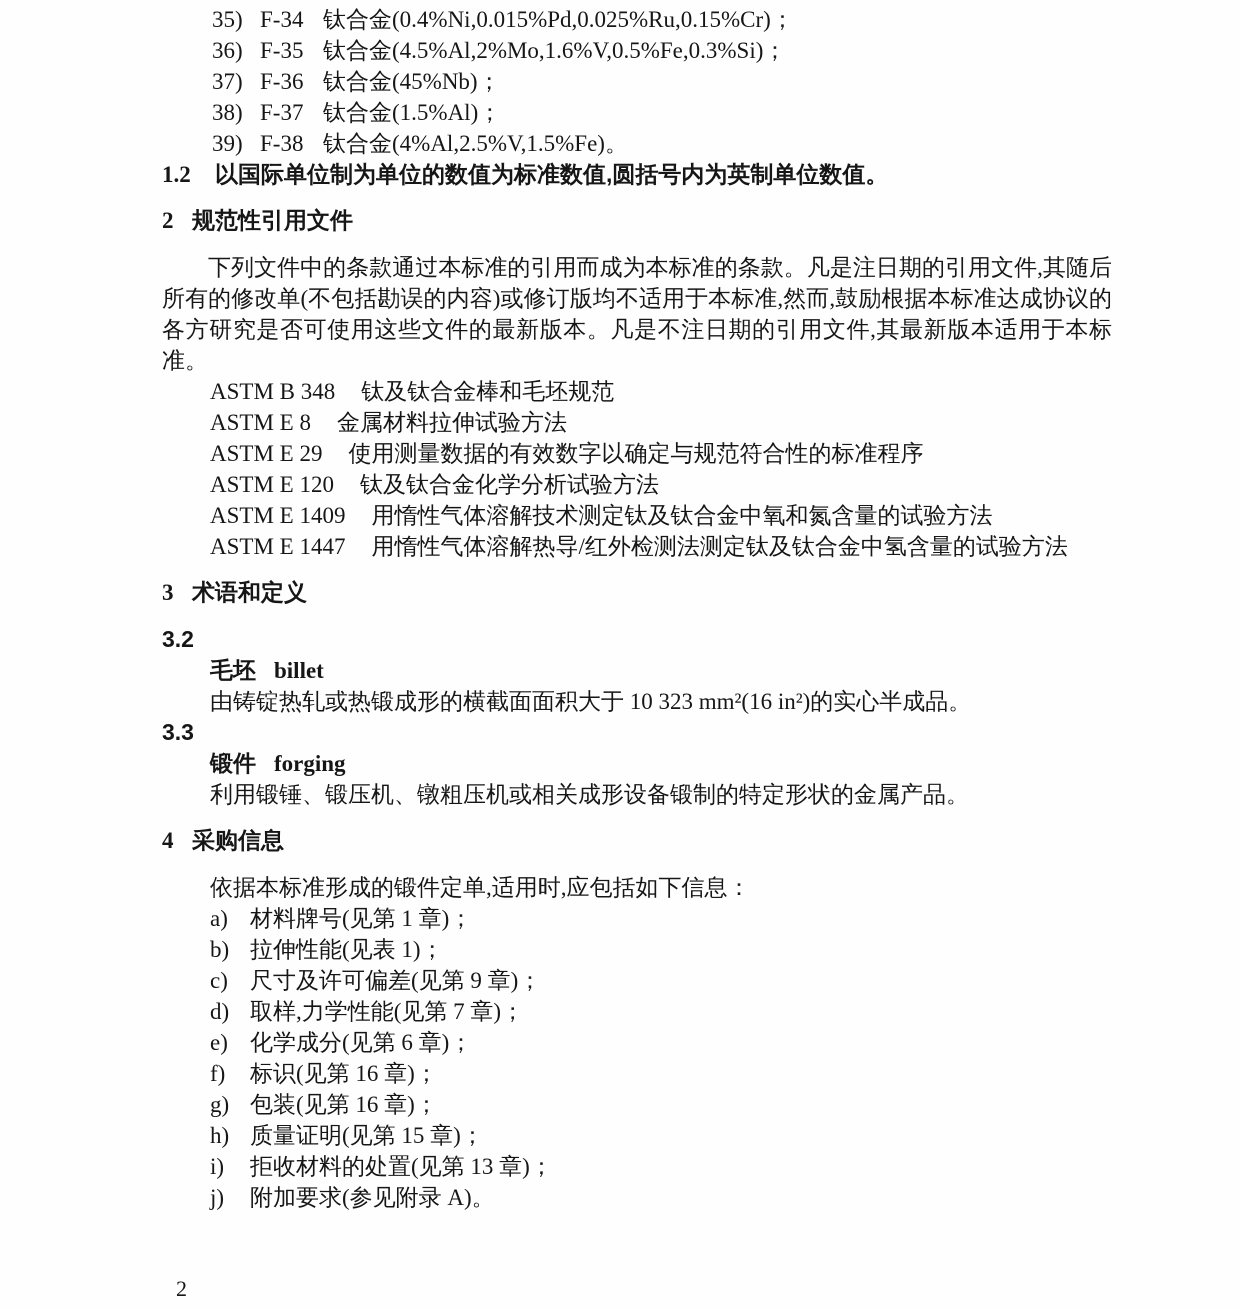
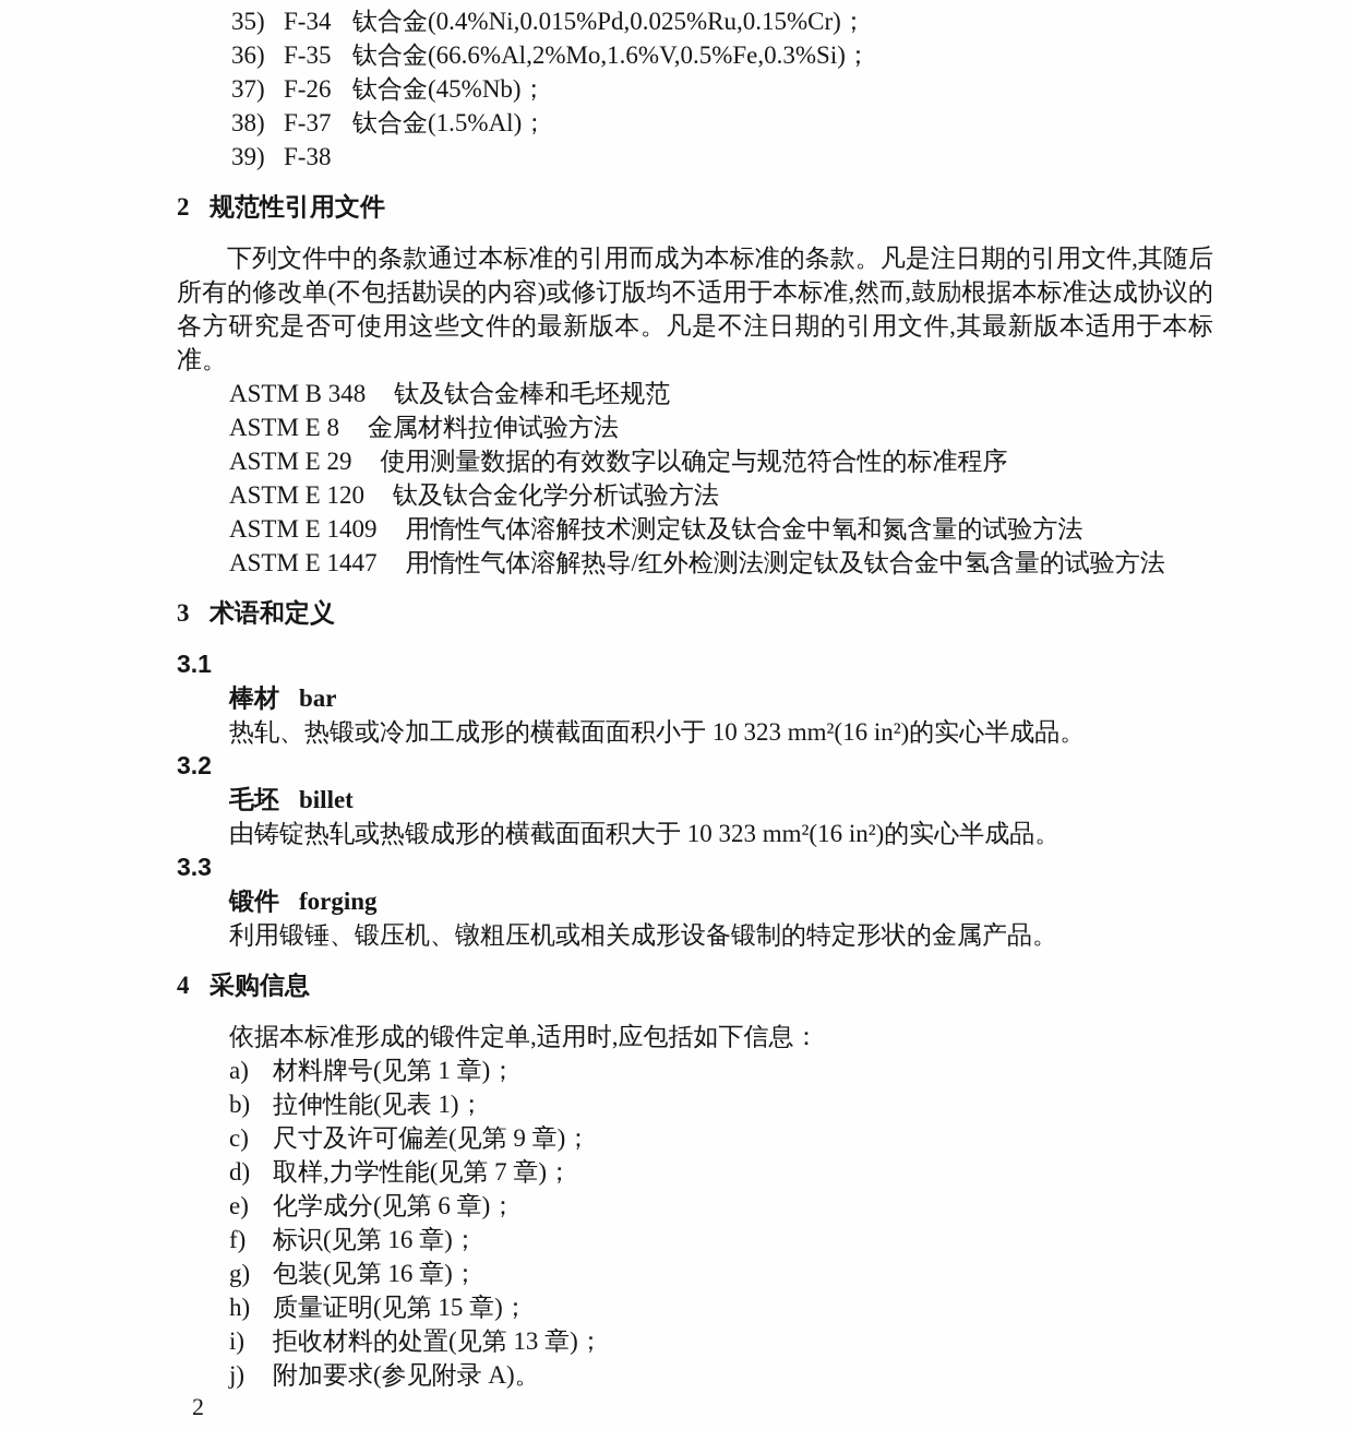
  35)
  F-34
  钛合金(0.4%Ni,0.015%Pd,0.025%Ru,0.15%Cr)；
  36)
  F-35
- 钛合金(4.5%Al,2%Mo,1.6%V,0.5%Fe,0.3%Si)；
+ 钛合金(66.6%Al,2%Mo,1.6%V,0.5%Fe,0.3%Si)；
  37)
- F-36
+ F-26
  钛合金(45%Nb)；
  38)
  F-37
  钛合金(1.5%Al)；
  39)
  F-38
- 钛合金(4%Al,2.5%V,1.5%Fe)。
- 1.2
- 以国际单位制为单位的数值为标准数值,圆括号内为英制单位数值。
  2
  规范性引用文件
  下列文件中的条款通过本标准的引用而成为本标准的条款。凡是注日期的引用文件,其随后所有的修改单(不包括勘误的内容)或修订版均不适用于本标准,然而,鼓励根据本标准达成协议的各方研究是否可使用这些文件的最新版本。凡是不注日期的引用文件,其最新版本适用于本标准。
  ASTM B 348
  钛及钛合金棒和毛坯规范
  ASTM E 8
  金属材料拉伸试验方法
  ASTM E 29
  使用测量数据的有效数字以确定与规范符合性的标准程序
  ASTM E 120
  钛及钛合金化学分析试验方法
  ASTM E 1409
  用惰性气体溶解技术测定钛及钛合金中氧和氮含量的试验方法
  ASTM E 1447
  用惰性气体溶解热导/红外检测法测定钛及钛合金中氢含量的试验方法
  3
  术语和定义
+ 3.1
+ 棒材 bar
+ 热轧、热锻或冷加工成形的横截面面积小于 10 323 mm²(16 in²)的实心半成品。
  3.2
  毛坯 billet
  由铸锭热轧或热锻成形的横截面面积大于 10 323 mm²(16 in²)的实心半成品。
  3.3
  锻件 forging
  利用锻锤、锻压机、镦粗压机或相关成形设备锻制的特定形状的金属产品。
  4
  采购信息
  依据本标准形成的锻件定单,适用时,应包括如下信息：
  a)
  材料牌号(见第 1 章)；
  b)
  拉伸性能(见表 1)；
  c)
  尺寸及许可偏差(见第 9 章)；
  d)
  取样,力学性能(见第 7 章)；
  e)
  化学成分(见第 6 章)；
  f)
  标识(见第 16 章)；
  g)
  包装(见第 16 章)；
  h)
  质量证明(见第 15 章)；
  i)
  拒收材料的处置(见第 13 章)；
  j)
  附加要求(参见附录 A)。
  2
